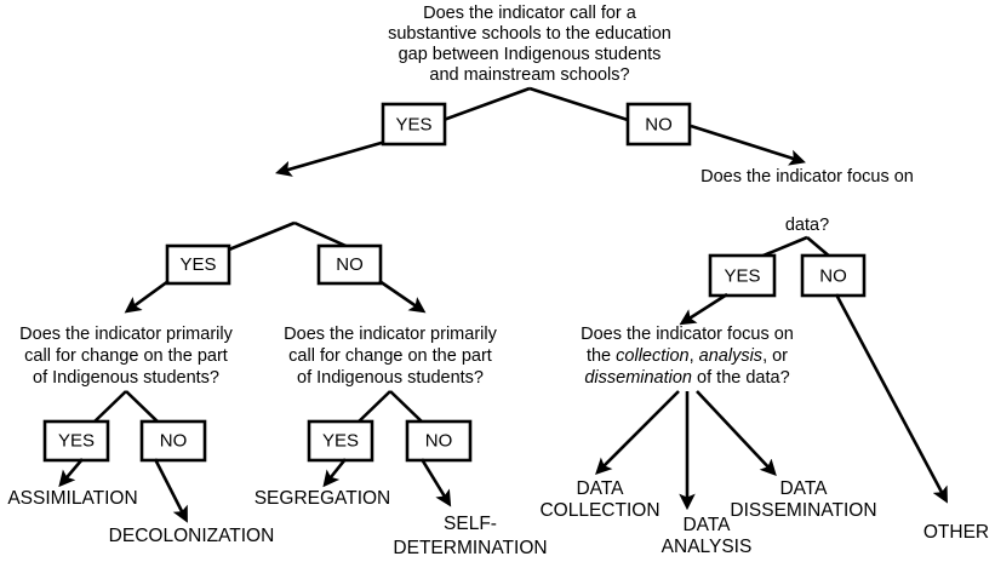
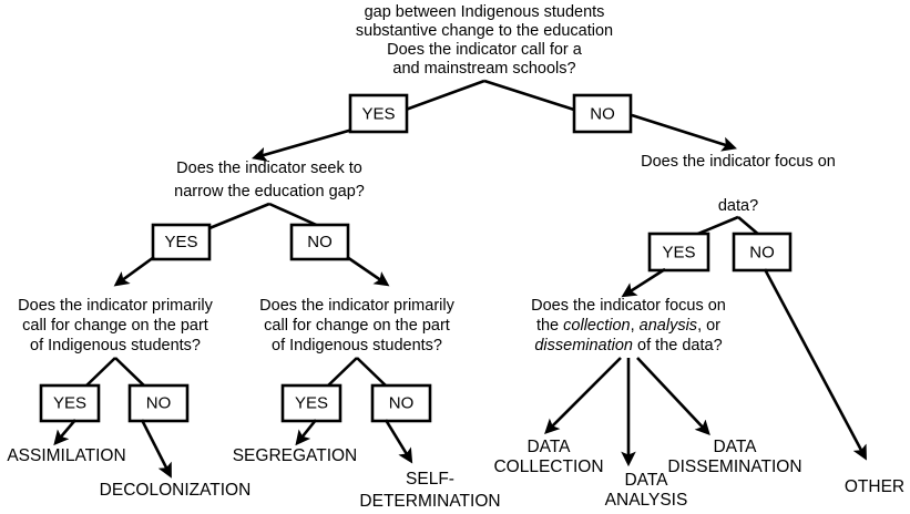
- Does the indicator call for a
+ gap between Indigenous students
- substantive schools to the education
+ substantive change to the education
- gap between Indigenous students
+ Does the indicator call for a
  and mainstream schools?
  YES
  NO
+ Does the indicator seek to
+ narrow the education gap?
  YES
  NO
  Does the indicator focus on
  data?
  YES
  NO
  Does the indicator primarily
  call for change on the part
  of Indigenous students?
  YES
  NO
  Does the indicator primarily
  call for change on the part
  of Indigenous students?
  YES
  NO
  Does the indicator focus on
  the collection, analysis, or
  dissemination of the data?
  ASSIMILATION
  DECOLONIZATION
  SEGREGATION
  SELF-
  DETERMINATION
  DATA
  COLLECTION
  DATA
  ANALYSIS
  DATA
  DISSEMINATION
  OTHER
